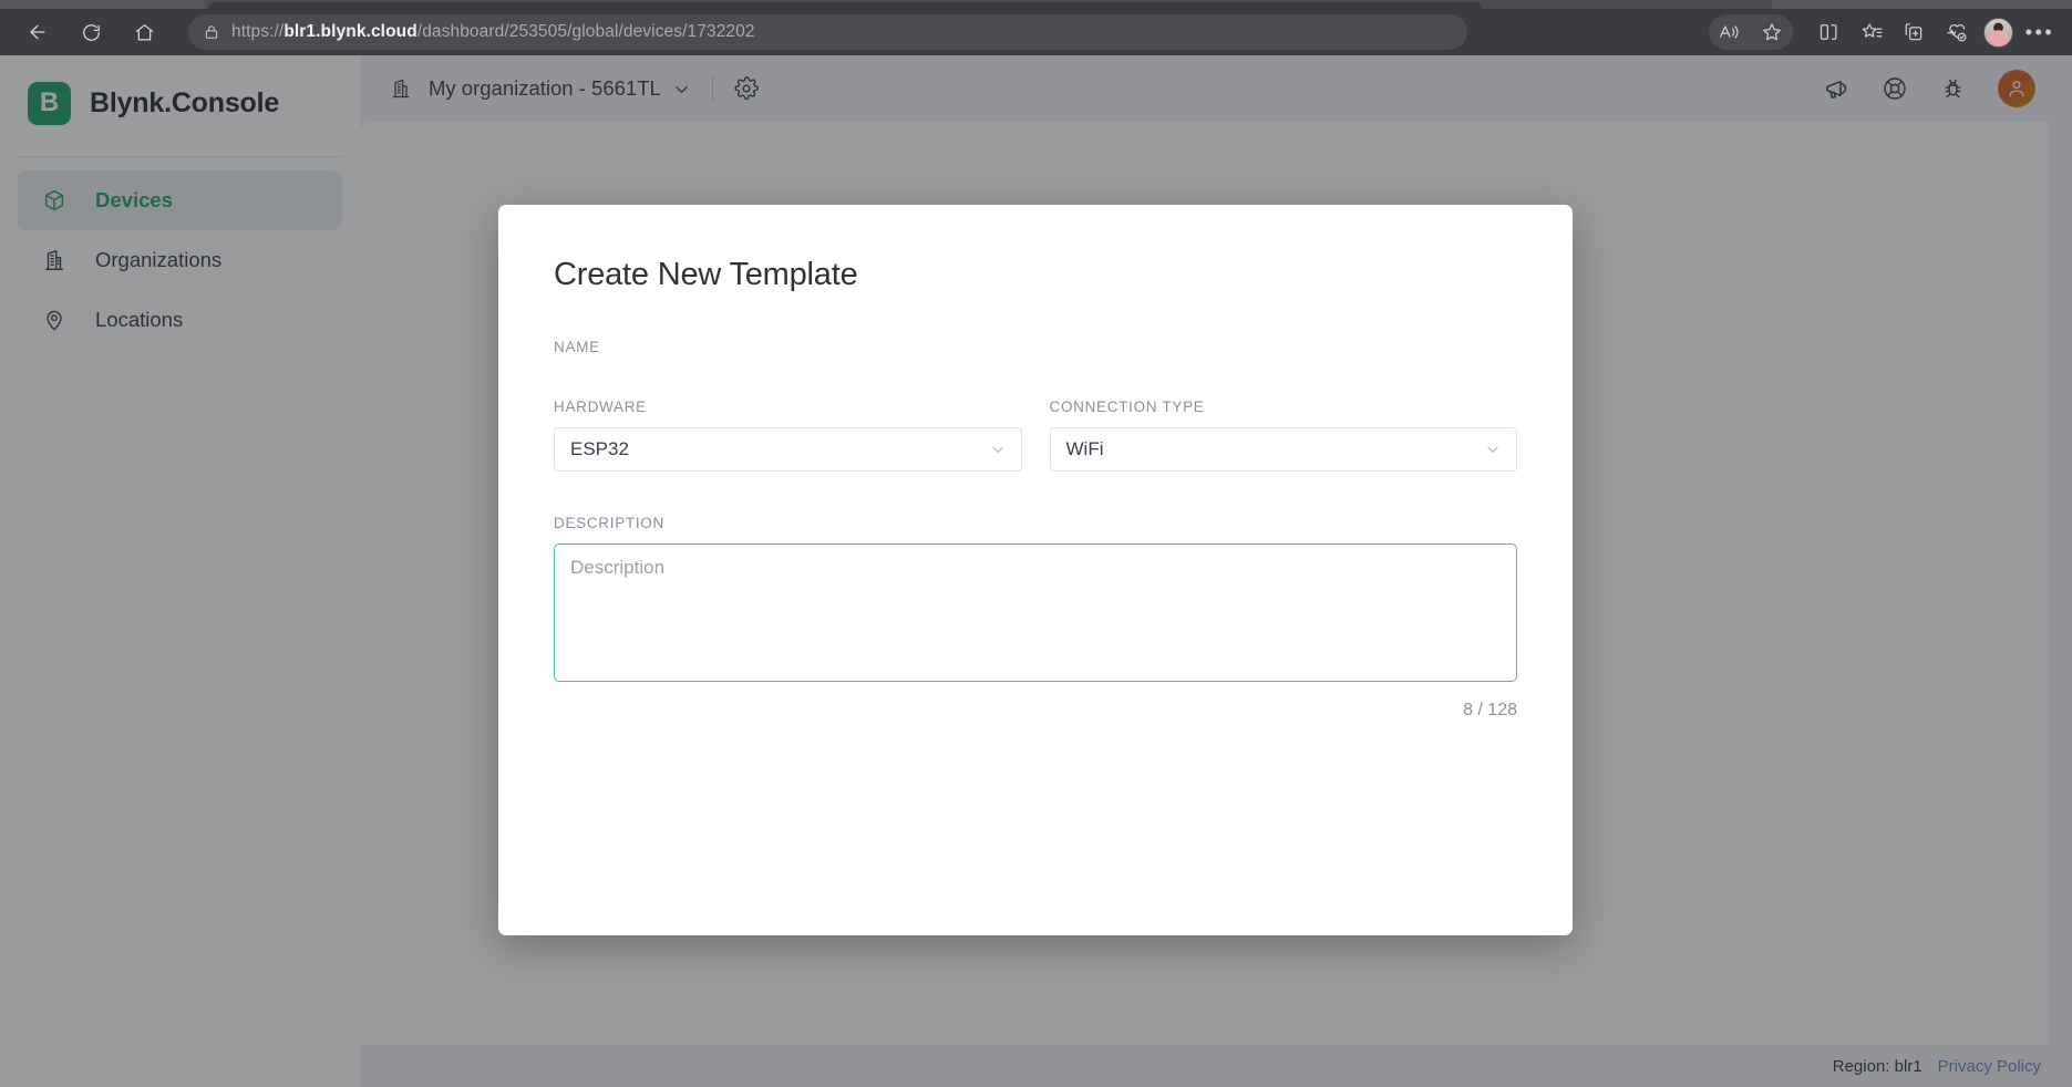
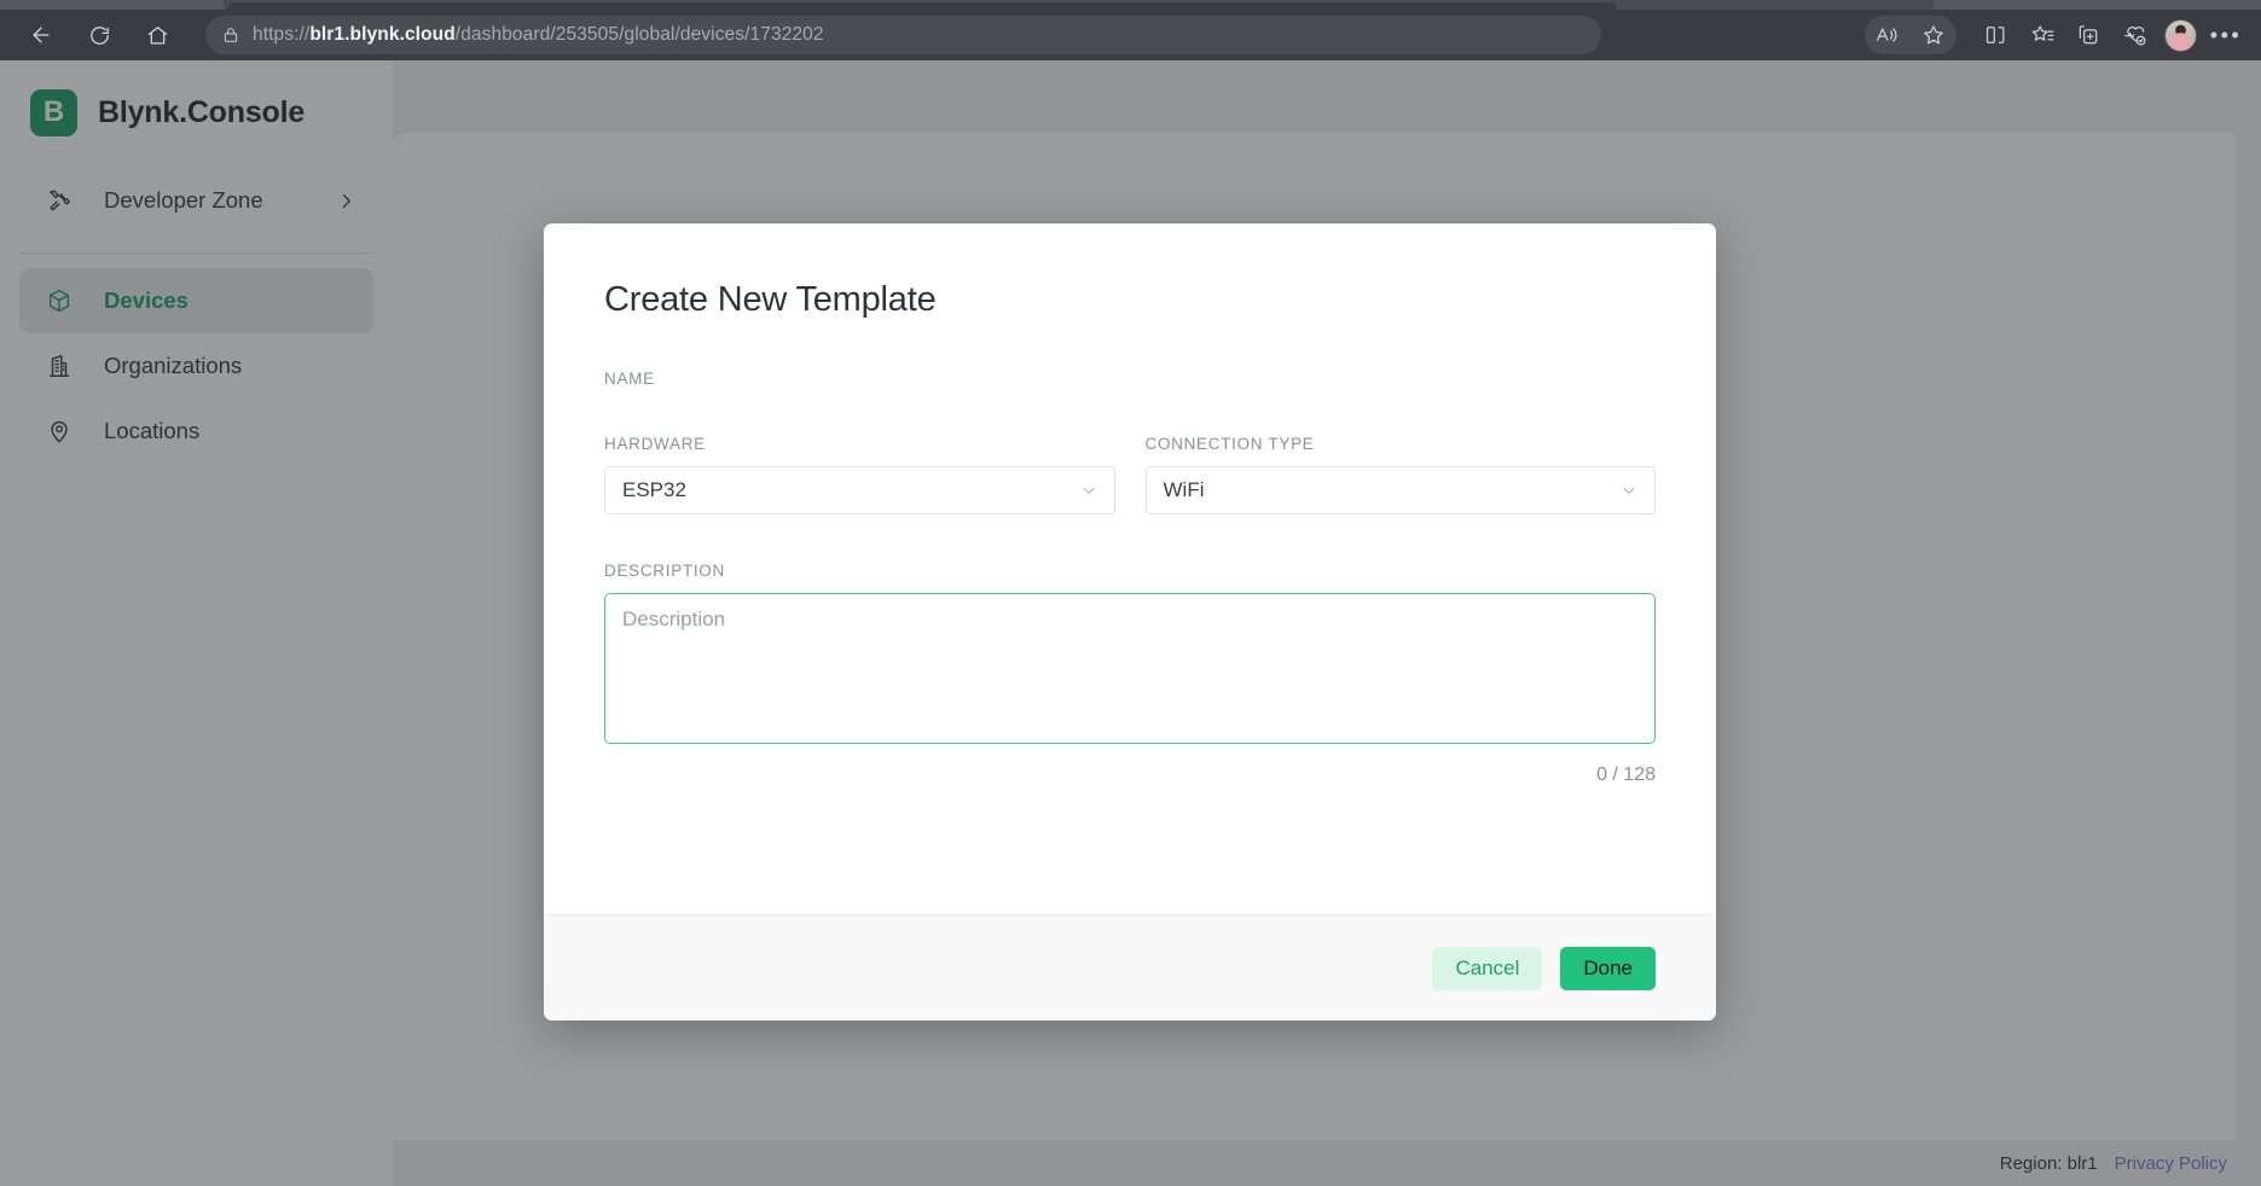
  https://blr1.blynk.cloud/dashboard/253505/global/devices/1732202
  •••
  B
  Blynk.Console
+ Developer Zone
  Devices
  Organizations
  Locations
- My organization - 5661TL
  Region: blr1
  Privacy Policy
  Create New Template
  NAME
  HARDWARE
  ESP32
  CONNECTION TYPE
  WiFi
  DESCRIPTION
  Description
- 8 / 128
+ 0 / 128
+ Cancel
+ Done
